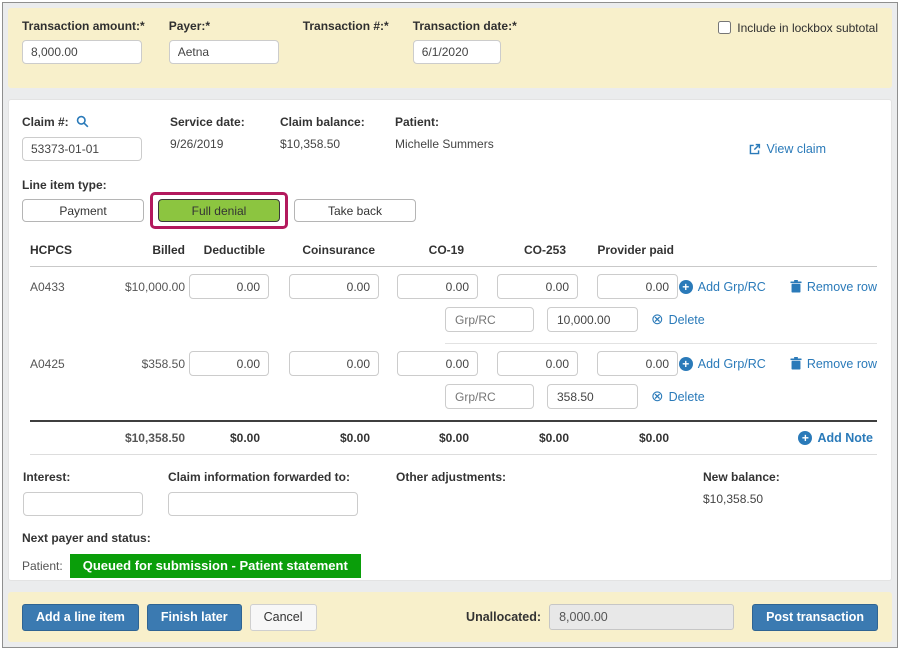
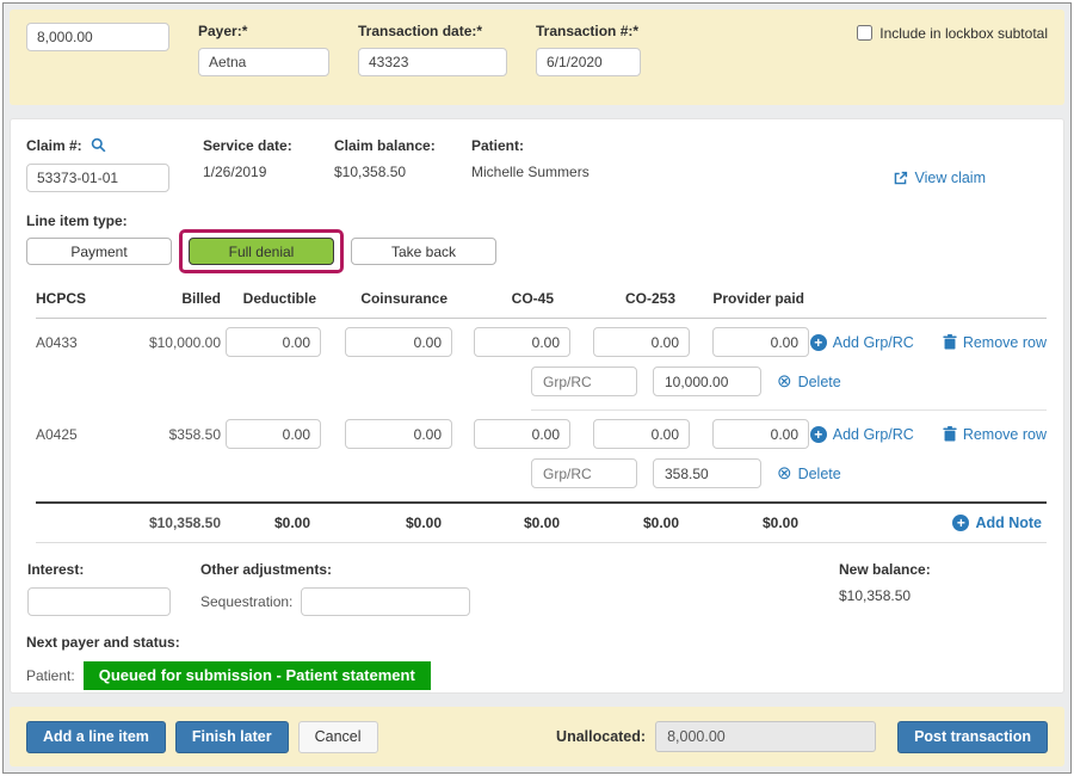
- Transaction amount:*
  8,000.00
  Payer:*
  Aetna
- Transaction #:*
+ Transaction date:*
+ 43323
- Transaction date:*
+ Transaction #:*
  6/1/2020
  Include in lockbox subtotal
  Claim #:
  53373-01-01
  Service date:
- 9/26/2019
+ 1/26/2019
  Claim balance:
  $10,358.50
  Patient:
  Michelle Summers
  View claim
  Line item type:
  Payment
  Full denial
  Take back
  HCPCS
  Billed
  Deductible
  Coinsurance
- CO-19
+ CO-45
  CO-253
  Provider paid
  A0433
  $10,000.00
  0.00
  0.00
  0.00
  0.00
  0.00
  +
  Add Grp/RC
  Remove row
  Grp/RC
  10,000.00
  ⊗
  Delete
  A0425
  $358.50
  0.00
  0.00
  0.00
  0.00
  0.00
  +
  Add Grp/RC
  Remove row
  Grp/RC
  358.50
  ⊗
  Delete
  $10,358.50
  $0.00
  $0.00
  $0.00
  $0.00
  $0.00
  +
  Add Note
  Interest:
- Claim information forwarded to:
  Other adjustments:
+ Sequestration:
  New balance:
  $10,358.50
  Next payer and status:
  Patient:
  Queued for submission - Patient statement
  Add a line item
  Finish later
  Cancel
  Unallocated:
  8,000.00
  Post transaction
